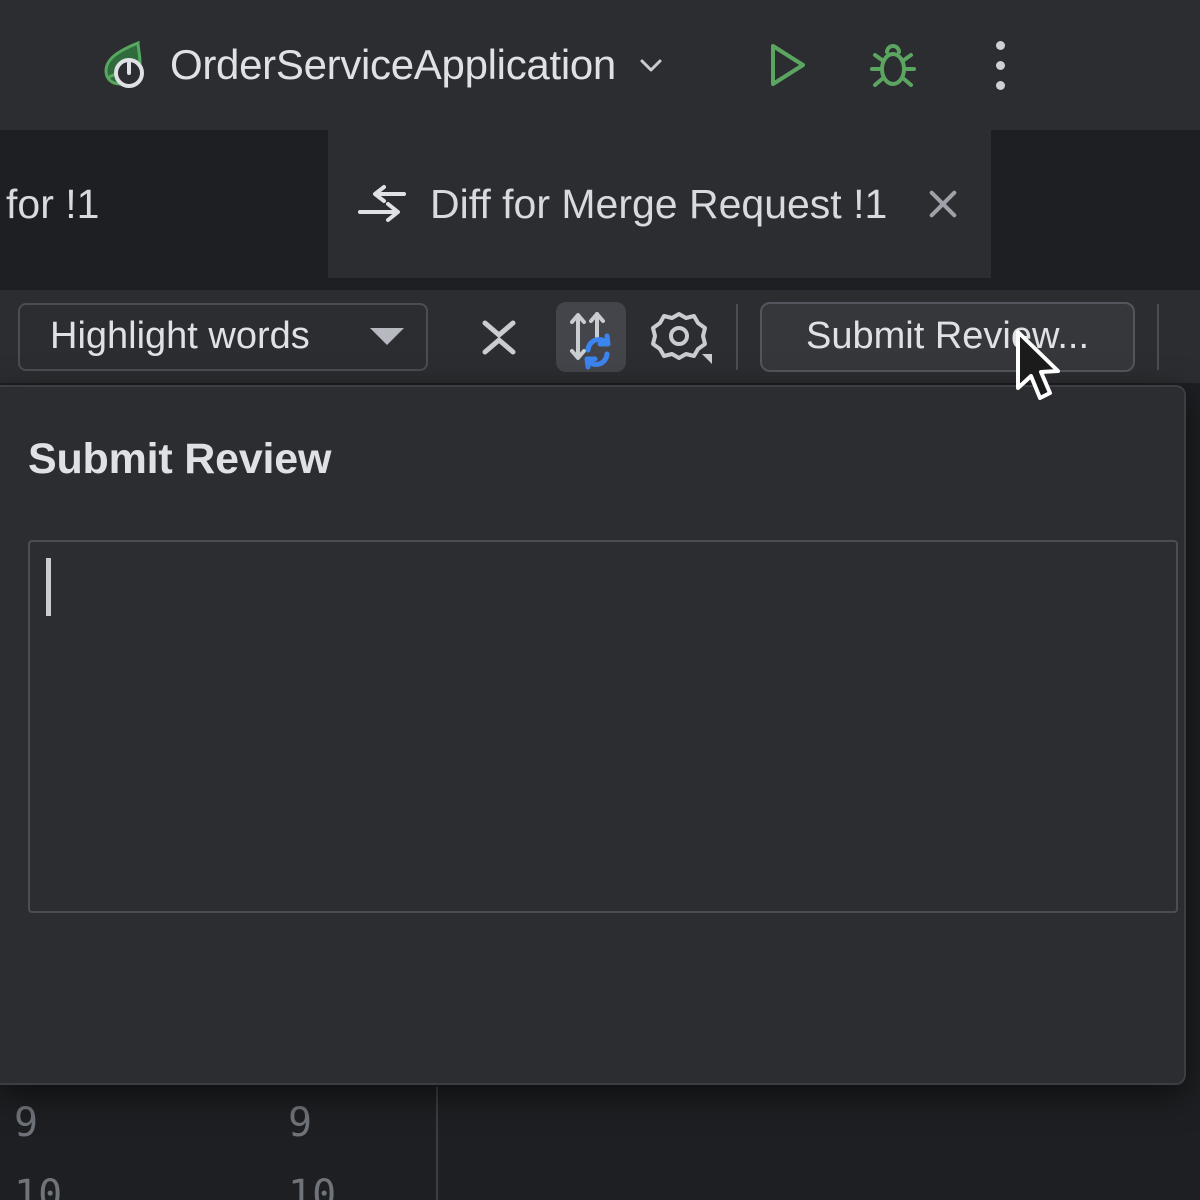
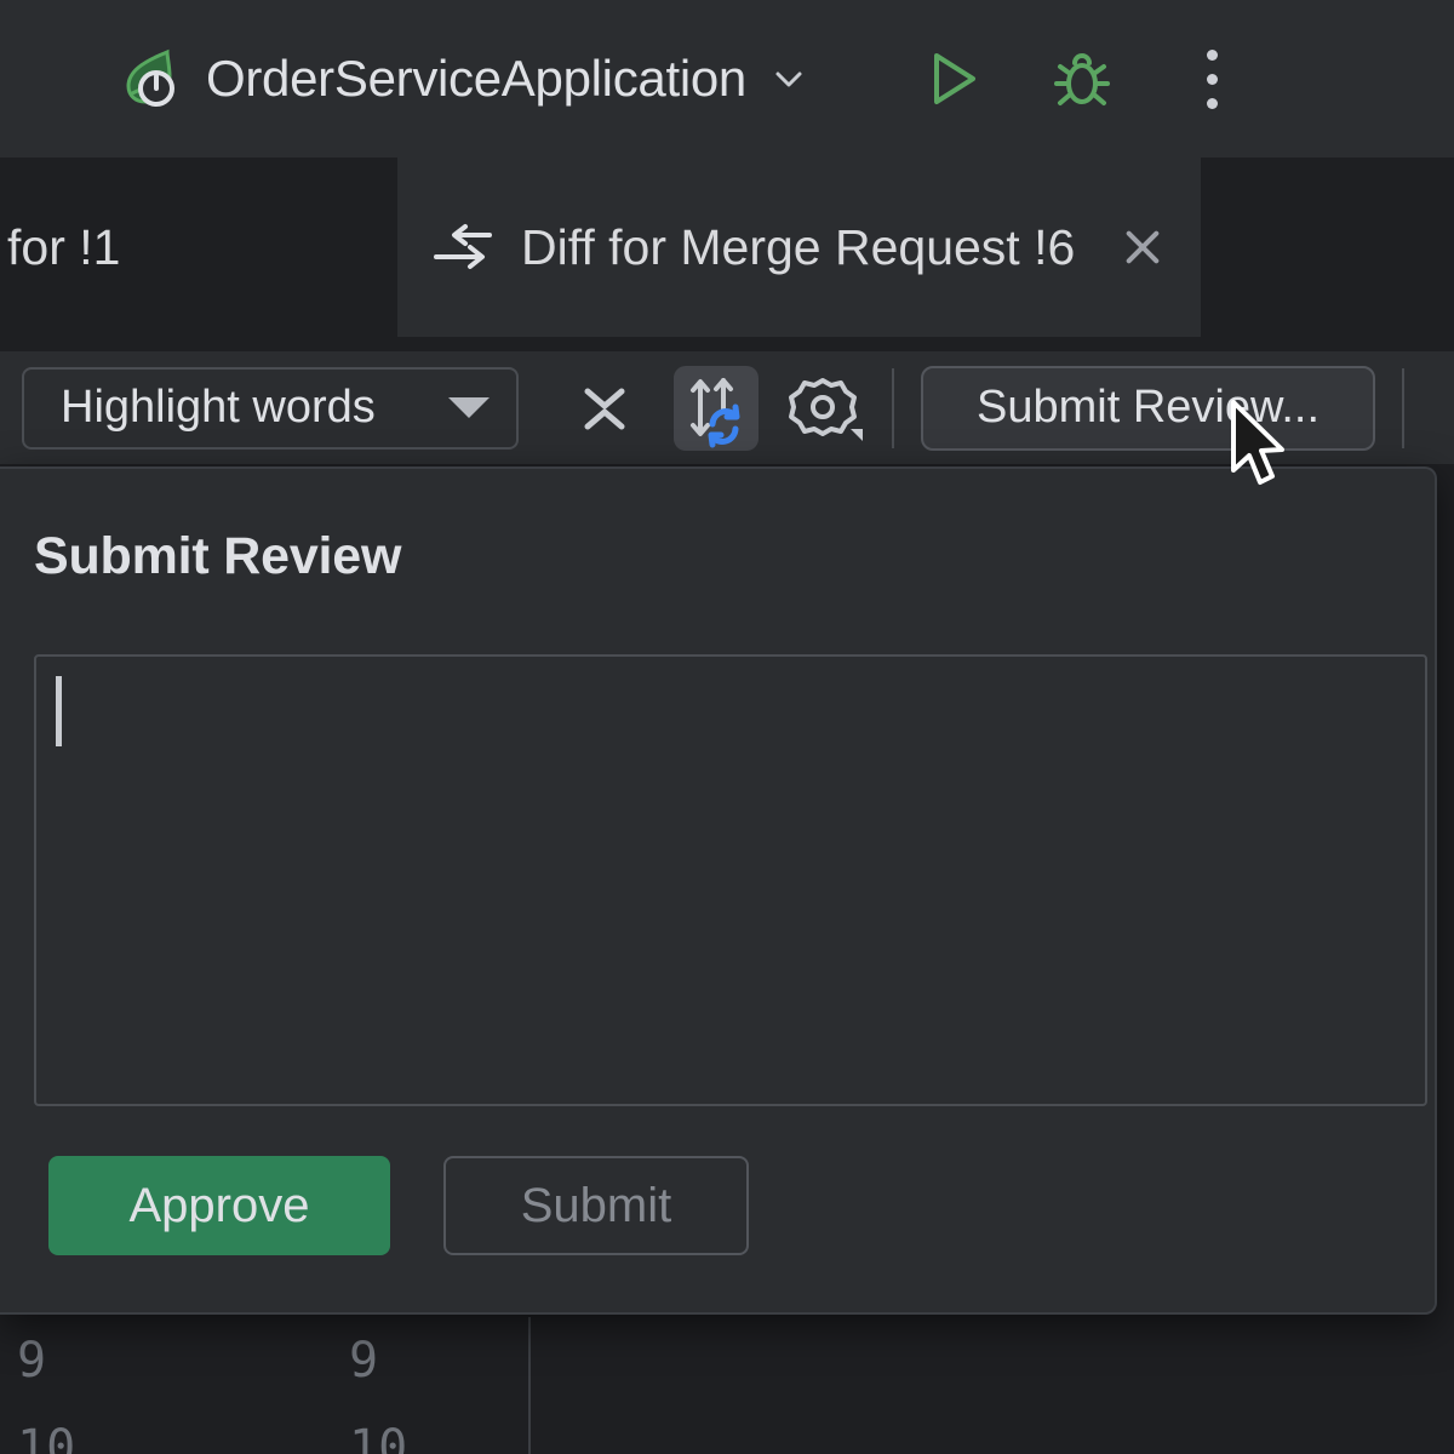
  OrderServiceApplication
- Diff for Merge Request !1
+ Diff for Merge Request !6
  Highlight words
  Submit Reviw...
  9
  10
  9
  10
  Submit Review
+ Approve
+ Submit
